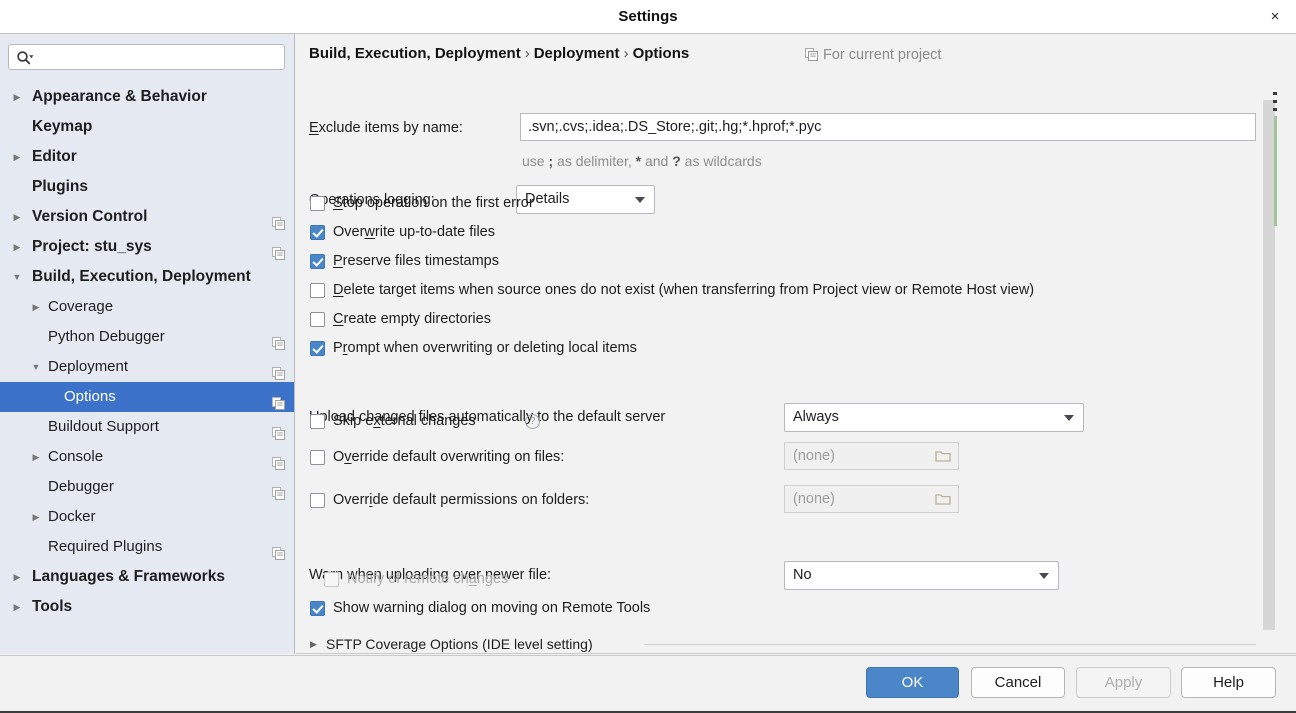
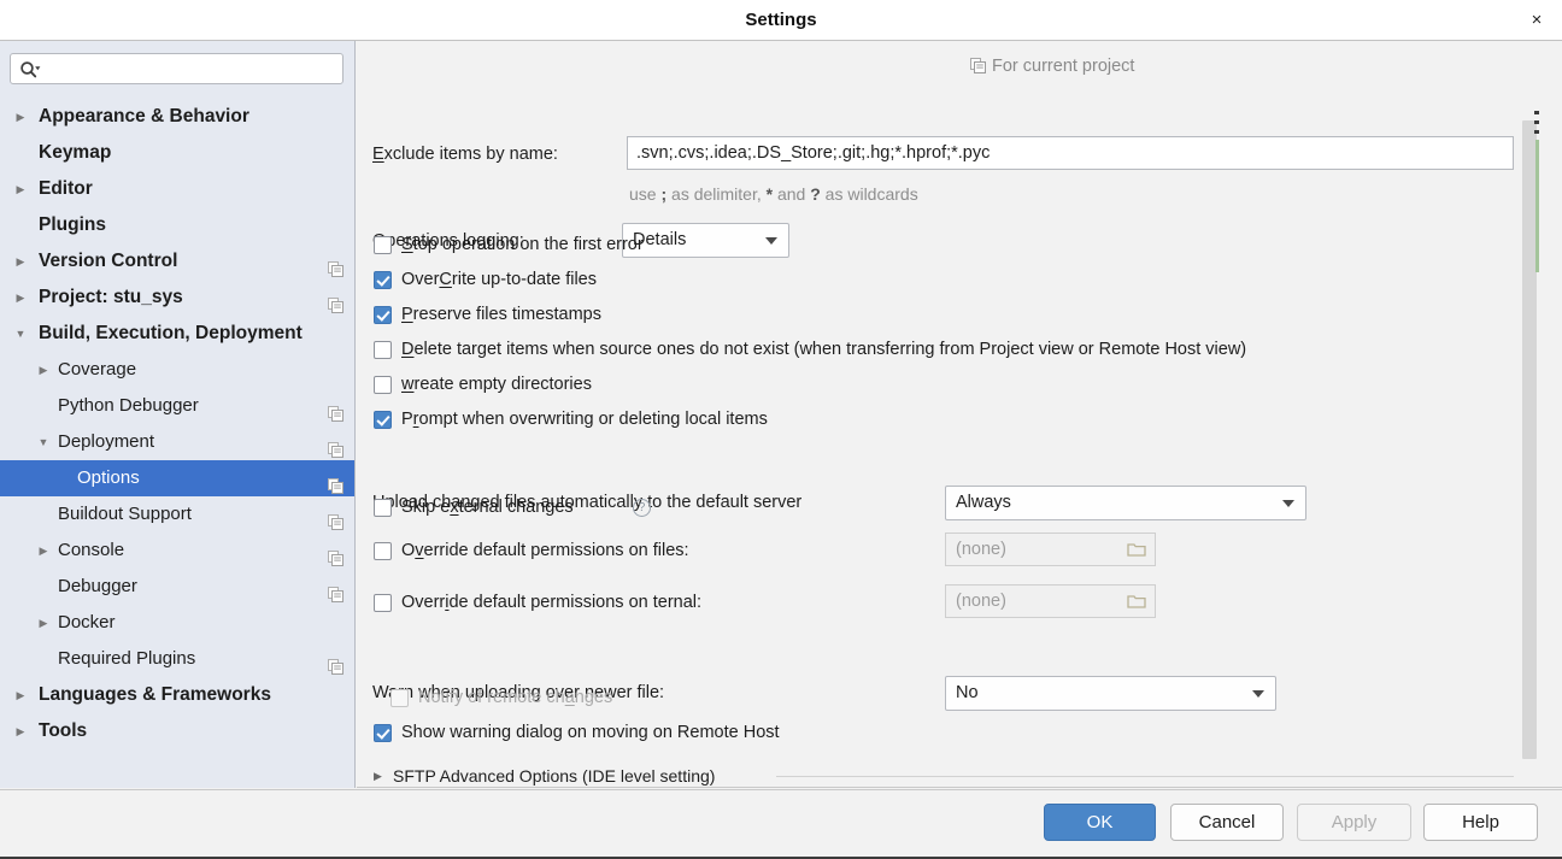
  Settings
  ×
  ▶
  Appearance & Behavior
  Keymap
  ▶
  Editor
  Plugins
  ▶
  Version Control
  ▶
  Project: stu_sys
  ▼
  Build, Execution, Deployment
  ▶
  Coverage
  Python Debugger
  ▼
  Deployment
  Options
  Buildout Support
  ▶
  Console
  Debugger
  ▶
  Docker
  Required Plugins
  ▶
  Languages & Frameworks
  ▶
  Tools
- Build, Execution, Deployment › Deployment › Options
  For current project
  Exclude items by name:
  .svn;.cvs;.idea;.DS_Store;.git;.hg;*.hprof;*.pyc
  use ; as delimiter, * and ? as wildcards
  erations logging:
  Details
  Stop operation on the first error
- Overwrite up-to-date files
+ OverCrite up-to-date files
  Preserve files timestamps
  Delete target items when source ones do not exist (when transferring from Project view or Remote Host view)
- Create empty directories
+ wreate empty directories
  Prompt when overwriting or deleting local items
  load changed files automatically to the default server
  Always
  Skip external changes
  ?
- Override default overwriting on files:
+ Override default permissions on files:
  (none)
- Override default permissions on folders:
+ Override default permissions on ternal:
  (none)
  Wn when uploading over newer file:
  No
  Notify of remote changes
- Show warning dialog on moving on Remote Tools
+ Show warning dialog on moving on Remote Host
  ▶
- SFTP Coverage Options (IDE level setting)
+ SFTP Advanced Options (IDE level setting)
  OK
  Cancel
  Apply
  Help
